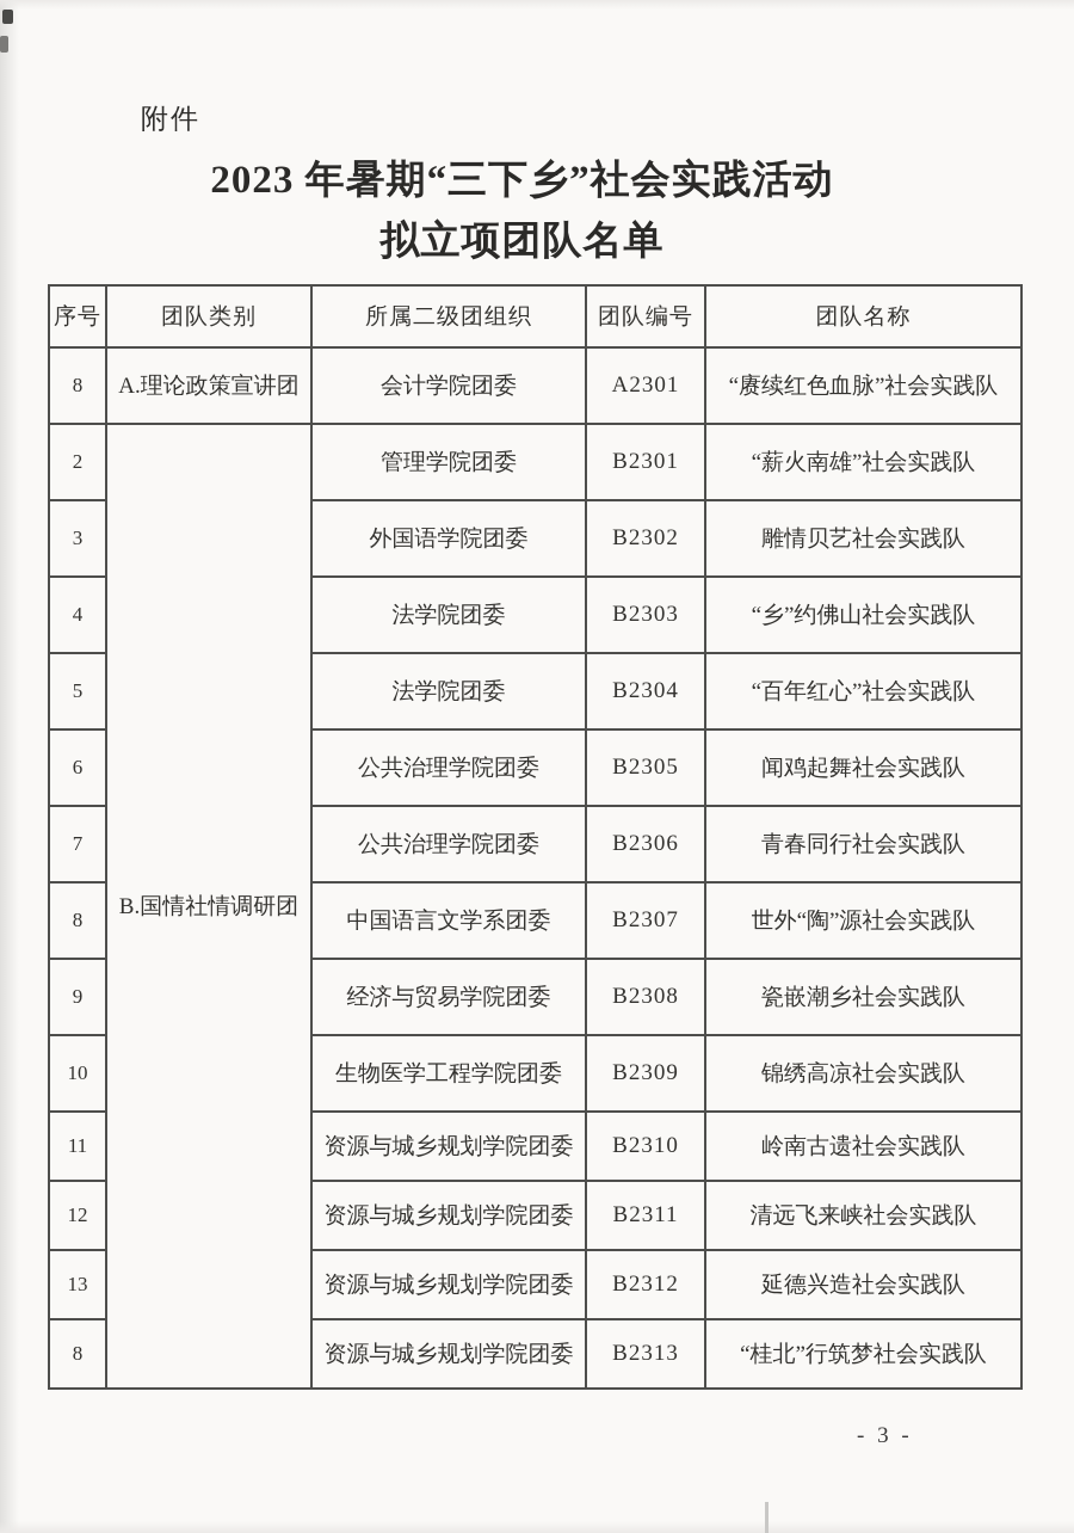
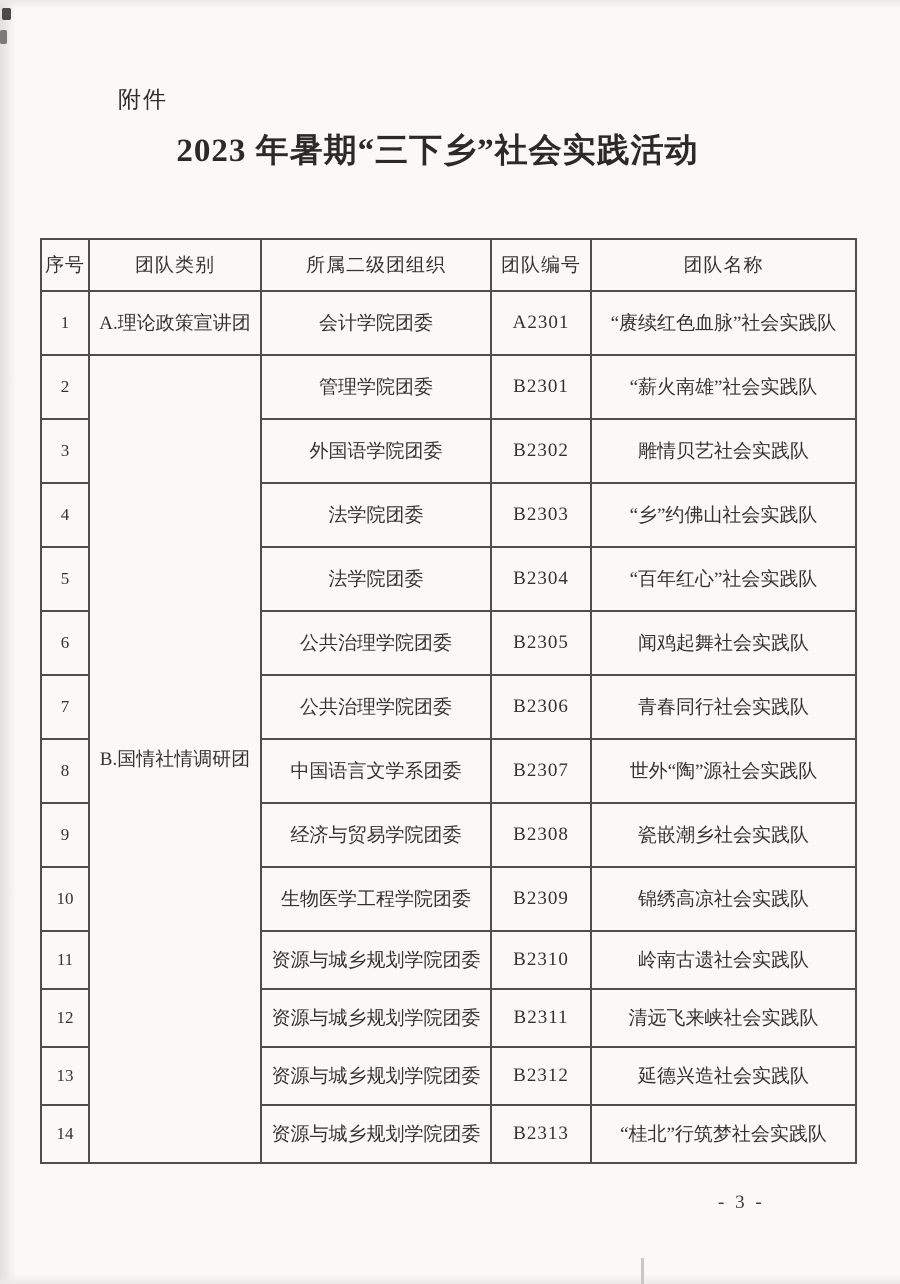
  附件
  2023 年暑期“三下乡”社会实践活动
- 拟立项团队名单
  序号	团队类别	所属二级团组织	团队编号	团队名称
- 8	A.理论政策宣讲团	会计学院团委	A2301	“赓续红色血脉”社会实践队
+ 1	A.理论政策宣讲团	会计学院团委	A2301	“赓续红色血脉”社会实践队
  2	B.国情社情调研团	管理学院团委	B2301	“薪火南雄”社会实践队
  3	外国语学院团委	B2302	雕情贝艺社会实践队
  4	法学院团委	B2303	“乡”约佛山社会实践队
  5	法学院团委	B2304	“百年红心”社会实践队
  6	公共治理学院团委	B2305	闻鸡起舞社会实践队
  7	公共治理学院团委	B2306	青春同行社会实践队
  8	中国语言文学系团委	B2307	世外“陶”源社会实践队
  9	经济与贸易学院团委	B2308	瓷嵌潮乡社会实践队
  10	生物医学工程学院团委	B2309	锦绣高凉社会实践队
  11	资源与城乡规划学院团委	B2310	岭南古遗社会实践队
  12	资源与城乡规划学院团委	B2311	清远飞来峡社会实践队
  13	资源与城乡规划学院团委	B2312	延德兴造社会实践队
- 8	资源与城乡规划学院团委	B2313	“桂北”行筑梦社会实践队
+ 14	资源与城乡规划学院团委	B2313	“桂北”行筑梦社会实践队
  - 3 -
